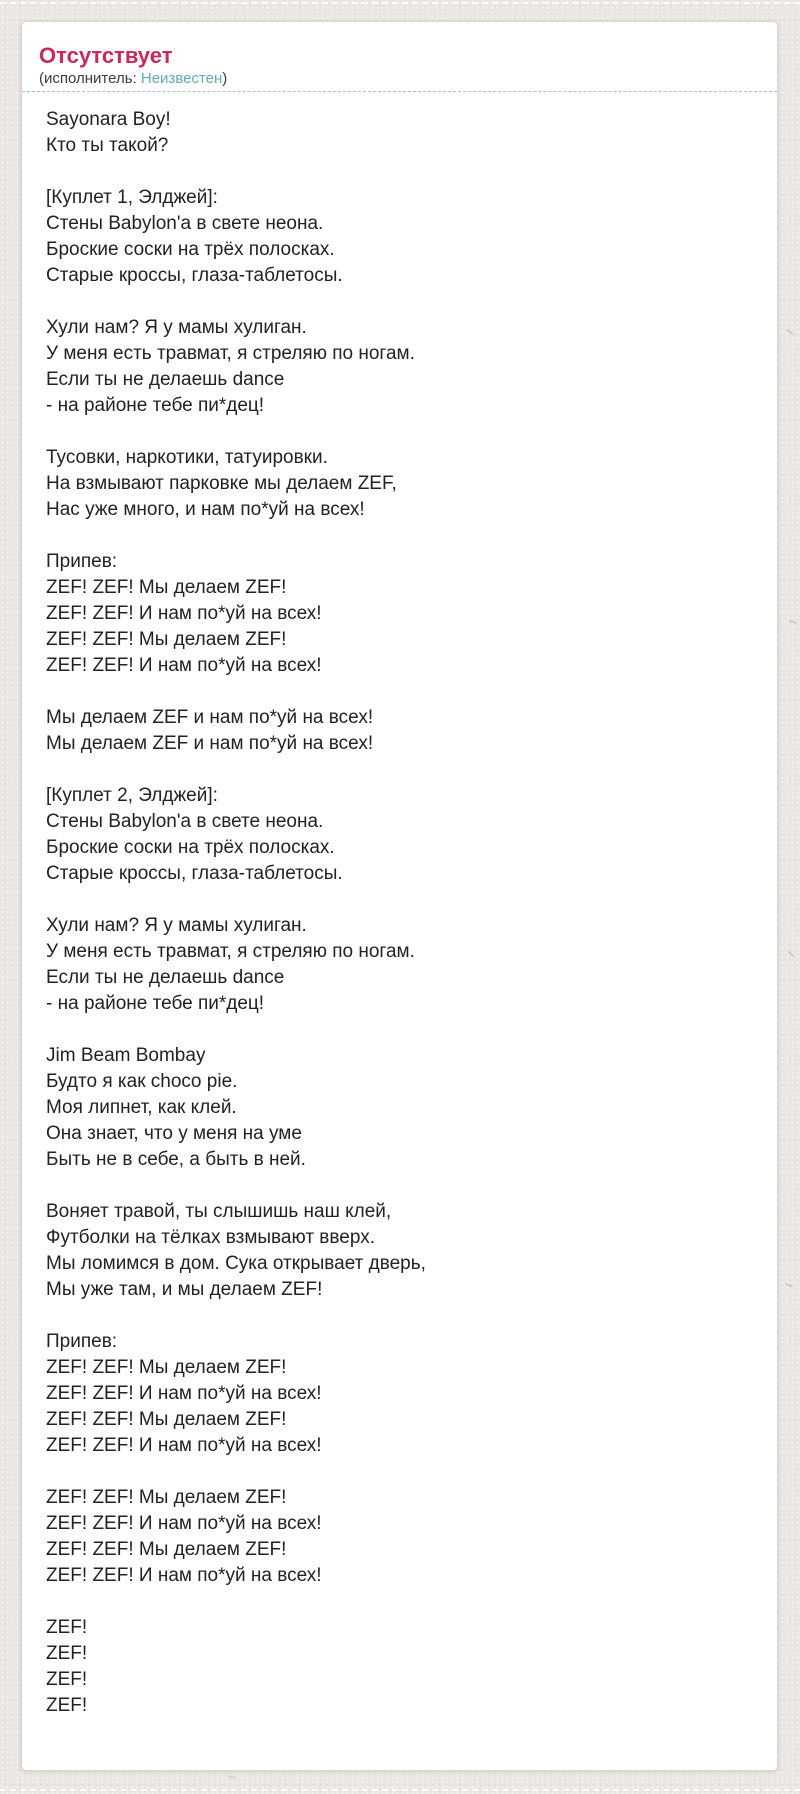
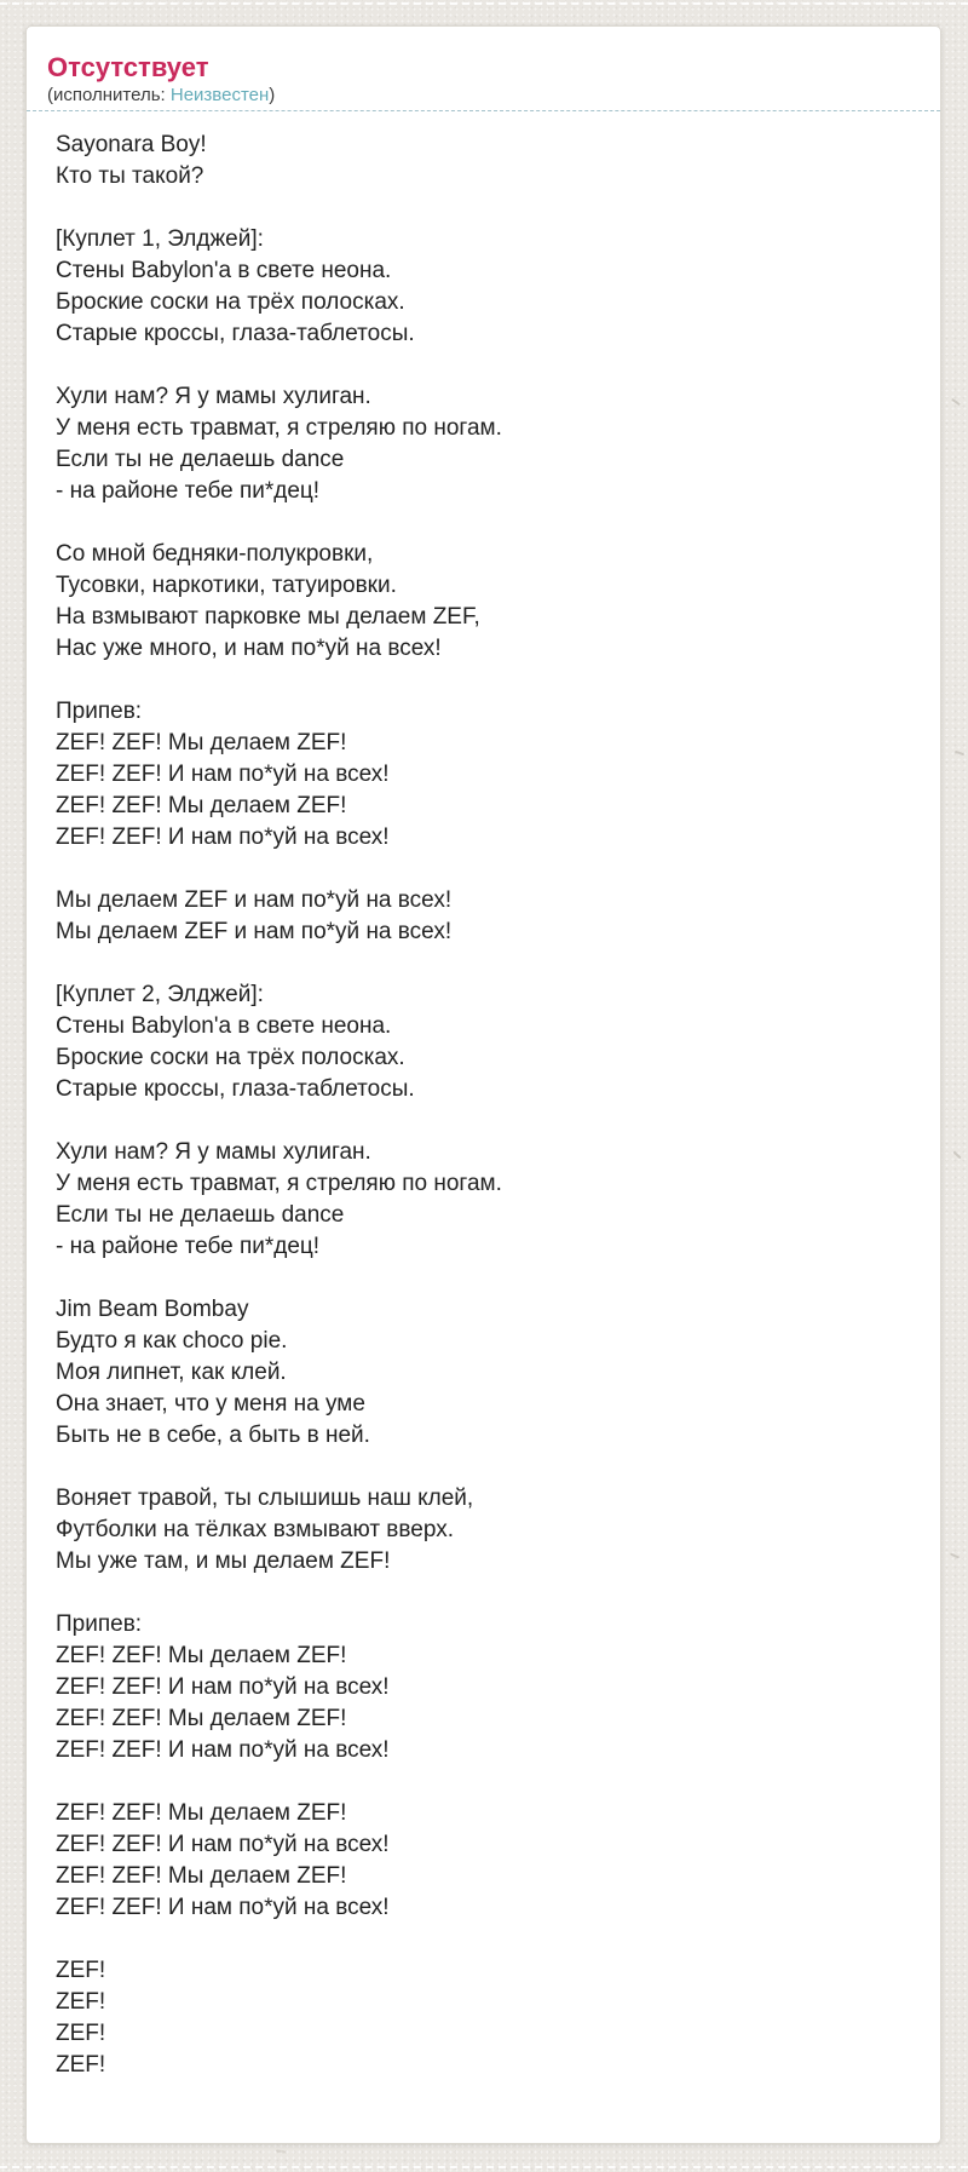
  Отсутствует
  (исполнитель: Неизвестен)
  Sayonara Boy!
  Кто ты такой?
  [Куплет 1, Элджей]:
  Стены Babylon'a в свете неона.
  Броские соски на трёх полосках.
  Старые кроссы, глаза-таблетосы.
  Хули нам? Я у мамы хулиган.
  У меня есть травмат, я стреляю по ногам.
  Если ты не делаешь dance
  - на районе тебе пи*дец!
+ Со мной бедняки-полукровки,
  Тусовки, наркотики, татуировки.
  На взмывают парковке мы делаем ZEF,
  Нас уже много, и нам по*уй на всех!
  Припев:
  ZEF! ZEF! Мы делаем ZEF!
  ZEF! ZEF! И нам по*уй на всех!
  ZEF! ZEF! Мы делаем ZEF!
  ZEF! ZEF! И нам по*уй на всех!
  Мы делаем ZEF и нам по*уй на всех!
  Мы делаем ZEF и нам по*уй на всех!
  [Куплет 2, Элджей]:
  Стены Babylon'a в свете неона.
  Броские соски на трёх полосках.
  Старые кроссы, глаза-таблетосы.
  Хули нам? Я у мамы хулиган.
  У меня есть травмат, я стреляю по ногам.
  Если ты не делаешь dance
  - на районе тебе пи*дец!
  Jim Beam Bombay
  Будто я как choco pie.
  Моя липнет, как клей.
  Она знает, что у меня на уме
  Быть не в себе, а быть в ней.
  Воняет травой, ты слышишь наш клей,
  Футболки на тёлках взмывают вверх.
- Мы ломимся в дом. Сука открывает дверь,
  Мы уже там, и мы делаем ZEF!
  Припев:
  ZEF! ZEF! Мы делаем ZEF!
  ZEF! ZEF! И нам по*уй на всех!
  ZEF! ZEF! Мы делаем ZEF!
  ZEF! ZEF! И нам по*уй на всех!
  ZEF! ZEF! Мы делаем ZEF!
  ZEF! ZEF! И нам по*уй на всех!
  ZEF! ZEF! Мы делаем ZEF!
  ZEF! ZEF! И нам по*уй на всех!
  ZEF!
  ZEF!
  ZEF!
  ZEF!
